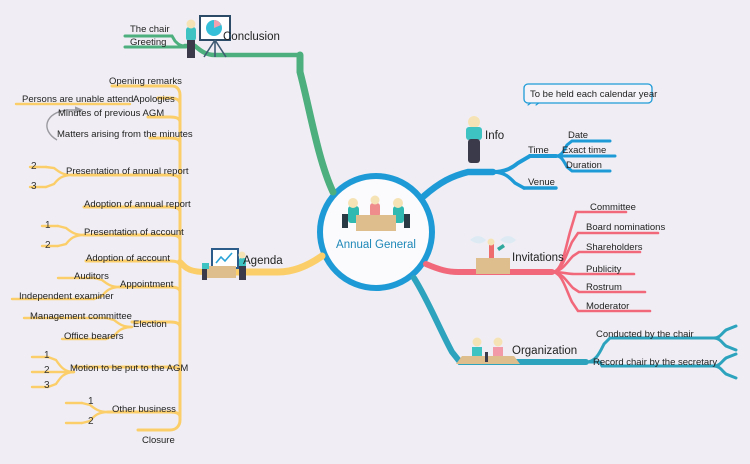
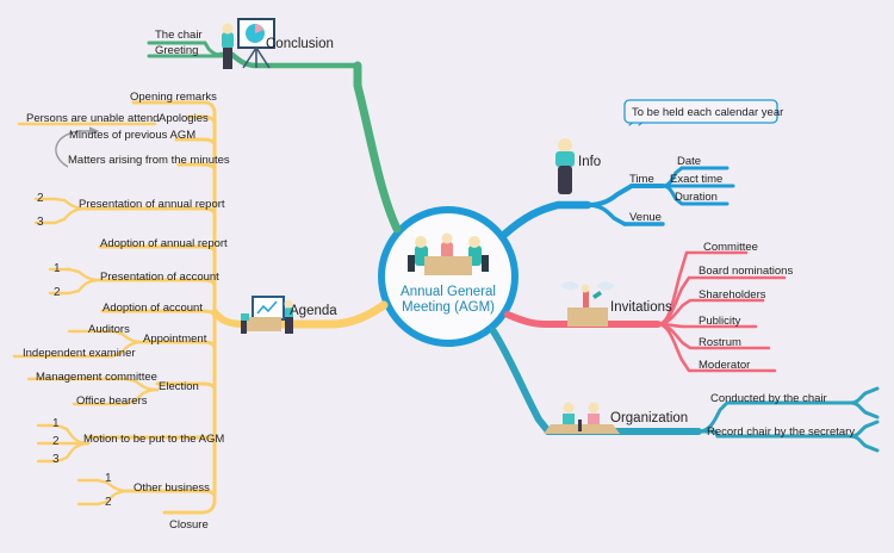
  Annual General
+ Meeting (AGM)
  Conclusion
  The chair
  Greeting
  Info
  Time
  Date
  Exact time
  Duration
  Venue
  To be held each calendar year
  Invitations
  Committee
  Board nominations
  Shareholders
  Publicity
  Rostrum
  Moderator
  Organization
  Conducted by the chair
  Record chair by the secretary
  Agenda
  Opening remarks
  Apologies
  Persons are unable attend
  Minutes of previous AGM
  Matters arising from the minutes
  Presentation of annual report
  2
  3
  Adoption of annual report
  Presentation of account
  1
  2
  Adoption of account
  Appointment
  Auditors
  Independent examiner
  Election
  Management committee
  Office bearers
  Motion to be put to the AGM
  1
  2
  3
  Other business
  1
  2
  Closure
